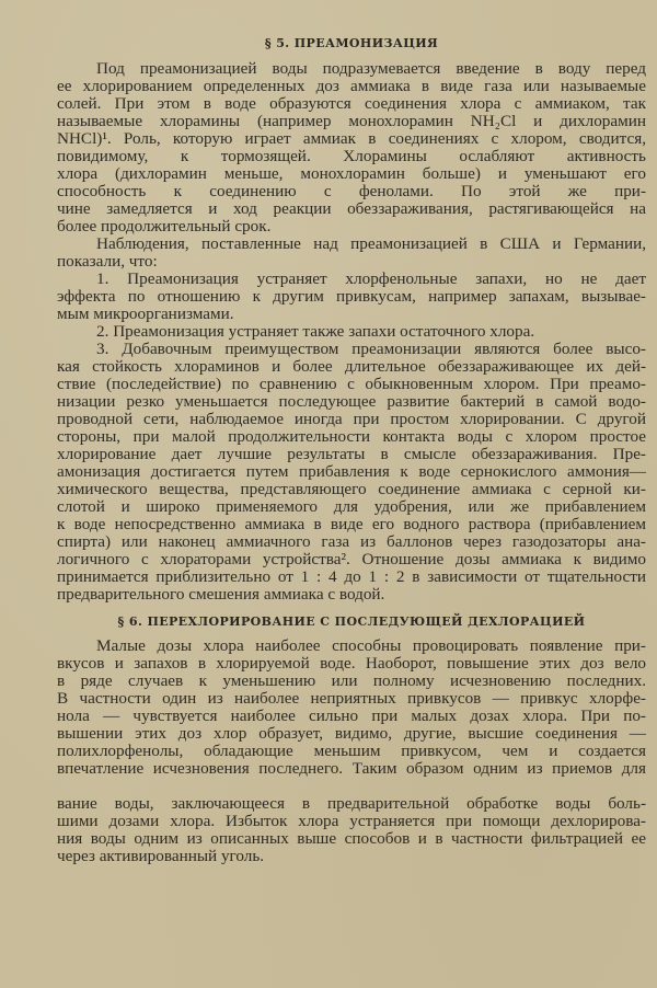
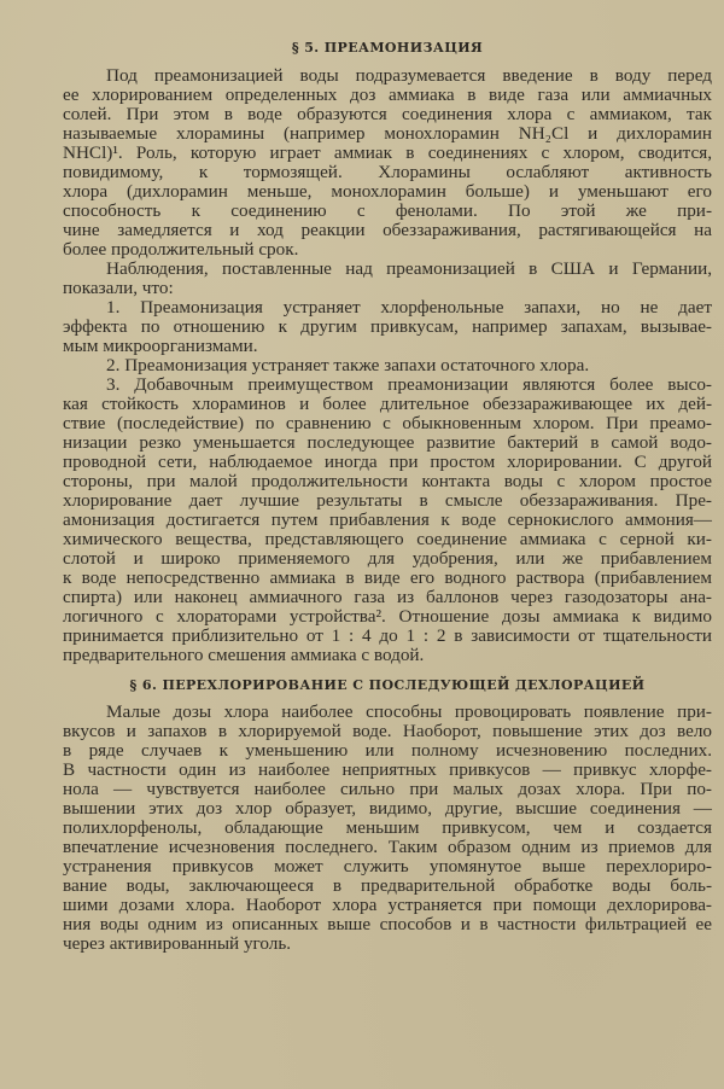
  § 5. ПРЕАМОНИЗАЦИЯ
  Под преамонизацией воды подразумевается введение в воду перед
- ее хлорированием определенных доз аммиака в виде газа или называемые
+ ее хлорированием определенных доз аммиака в виде газа или аммиачных
  солей. При этом в воде образуются соединения хлора с аммиаком, так
  называемые хлорамины (например монохлорамин NH₂Cl и дихлорамин
  NHCl)¹. Роль, которую играет аммиак в соединениях с хлором, сводится,
  повидимому, к тормозящей. Хлорамины ослабляют активность
  хлора (дихлорамин меньше, монохлорамин больше) и уменьшают его
  способность к соединению с фенолами. По этой же при-
  чине замедляется и ход реакции обеззараживания, растягивающейся на
  более продолжительный срок.
  Наблюдения, поставленные над преамонизацией в США и Германии,
  показали, что:
  1. Преамонизация устраняет хлорфенольные запахи, но не дает
  эффекта по отношению к другим привкусам, например запахам, вызывае-
  мым микроорганизмами.
  2. Преамонизация устраняет также запахи остаточного хлора.
  3. Добавочным преимуществом преамонизации являются более высо-
  кая стойкость хлораминов и более длительное обеззараживающее их дей-
  ствие (последействие) по сравнению с обыкновенным хлором. При преамо-
  низации резко уменьшается последующее развитие бактерий в самой водо-
  проводной сети, наблюдаемое иногда при простом хлорировании. С другой
  стороны, при малой продолжительности контакта воды с хлором простое
  хлорирование дает лучшие результаты в смысле обеззараживания. Пре-
  амонизация достигается путем прибавления к воде сернокислого аммония—
  химического вещества, представляющего соединение аммиака с серной ки-
  слотой и широко применяемого для удобрения, или же прибавлением
  к воде непосредственно аммиака в виде его водного раствора (прибавлением
  спирта) или наконец аммиачного газа из баллонов через газодозаторы ана-
  логичного с хлораторами устройства². Отношение дозы аммиака к видимо
  принимается приблизительно от 1 : 4 до 1 : 2 в зависимости от тщательности
  предварительного смешения аммиака с водой.
  § 6. ПЕРЕХЛОРИРОВАНИЕ С ПОСЛЕДУЮЩЕЙ ДЕХЛОРАЦИЕЙ
  Малые дозы хлора наиболее способны провоцировать появление при-
  вкусов и запахов в хлорируемой воде. Наоборот, повышение этих доз вело
  в ряде случаев к уменьшению или полному исчезновению последних.
  В частности один из наиболее неприятных привкусов — привкус хлорфе-
  нола — чувствуется наиболее сильно при малых дозах хлора. При по-
  вышении этих доз хлор образует, видимо, другие, высшие соединения —
  полихлорфенолы, обладающие меньшим привкусом, чем и создается
  впечатление исчезновения последнего. Таким образом одним из приемов для
+ устранения привкусов может служить упомянутое выше перехлориро-
  вание воды, заключающееся в предварительной обработке воды боль-
- шими дозами хлора. Избыток хлора устраняется при помощи дехлорирова-
+ шими дозами хлора. Наоборот хлора устраняется при помощи дехлорирова-
  ния воды одним из описанных выше способов и в частности фильтрацией ее
  через активированный уголь.
